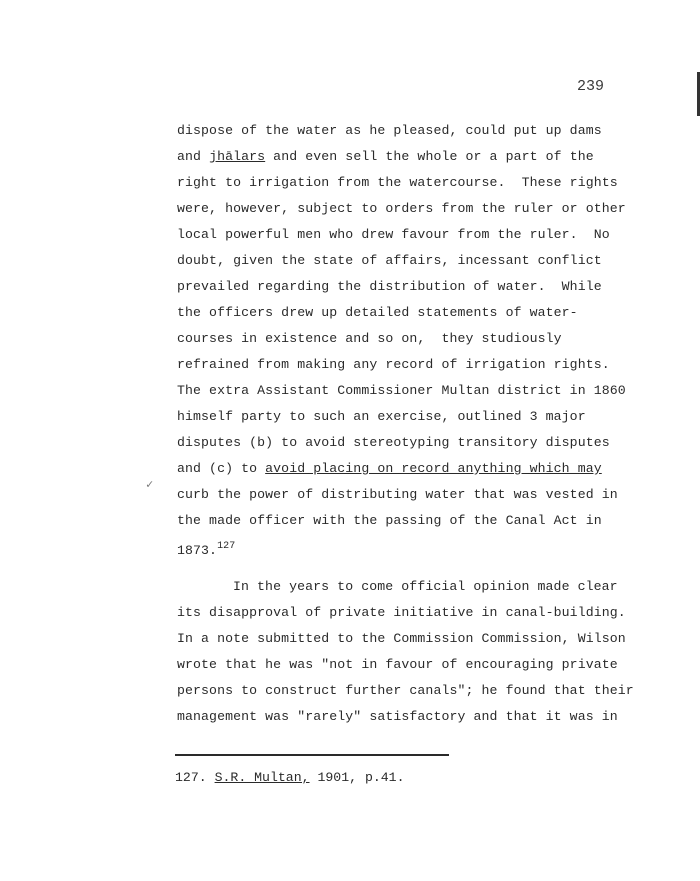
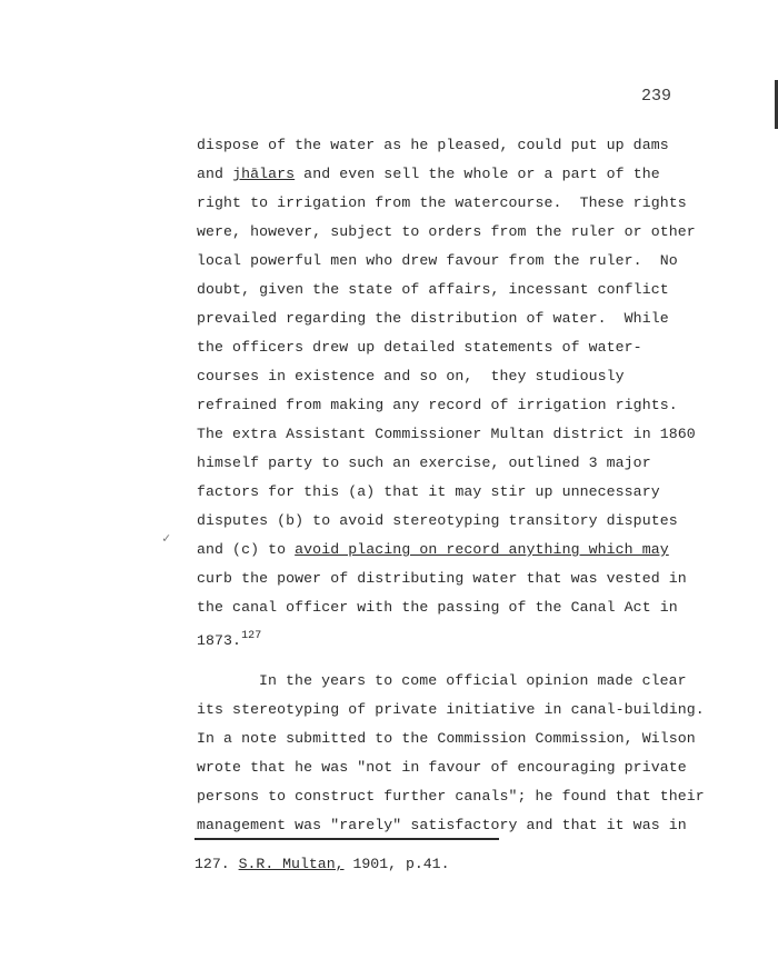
  239
  ✓
  dispose of the water as he pleased, could put up dams
  and jhālars and even sell the whole or a part of the
  right to irrigation from the watercourse. These rights
  were, however, subject to orders from the ruler or other
  local powerful men who drew favour from the ruler. No
  doubt, given the state of affairs, incessant conflict
  prevailed regarding the distribution of water. While
  the officers drew up detailed statements of water-
  courses in existence and so on, they studiously
  refrained from making any record of irrigation rights.
  The extra Assistant Commissioner Multan district in 1860
  himself party to such an exercise, outlined 3 major
+ factors for this (a) that it may stir up unnecessary
  disputes (b) to avoid stereotyping transitory disputes
  and (c) to avoid placing on record anything which may
  curb the power of distributing water that was vested in
- the made officer with the passing of the Canal Act in
+ the canal officer with the passing of the Canal Act in
  1873.127
  In the years to come official opinion made clear
- its disapproval of private initiative in canal-building.
+ its stereotyping of private initiative in canal-building.
  In a note submitted to the Commission Commission, Wilson
  wrote that he was "not in favour of encouraging private
  persons to construct further canals"; he found that their
  management was "rarely" satisfactory and that it was in
  127. S.R. Multan, 1901, p.41.
